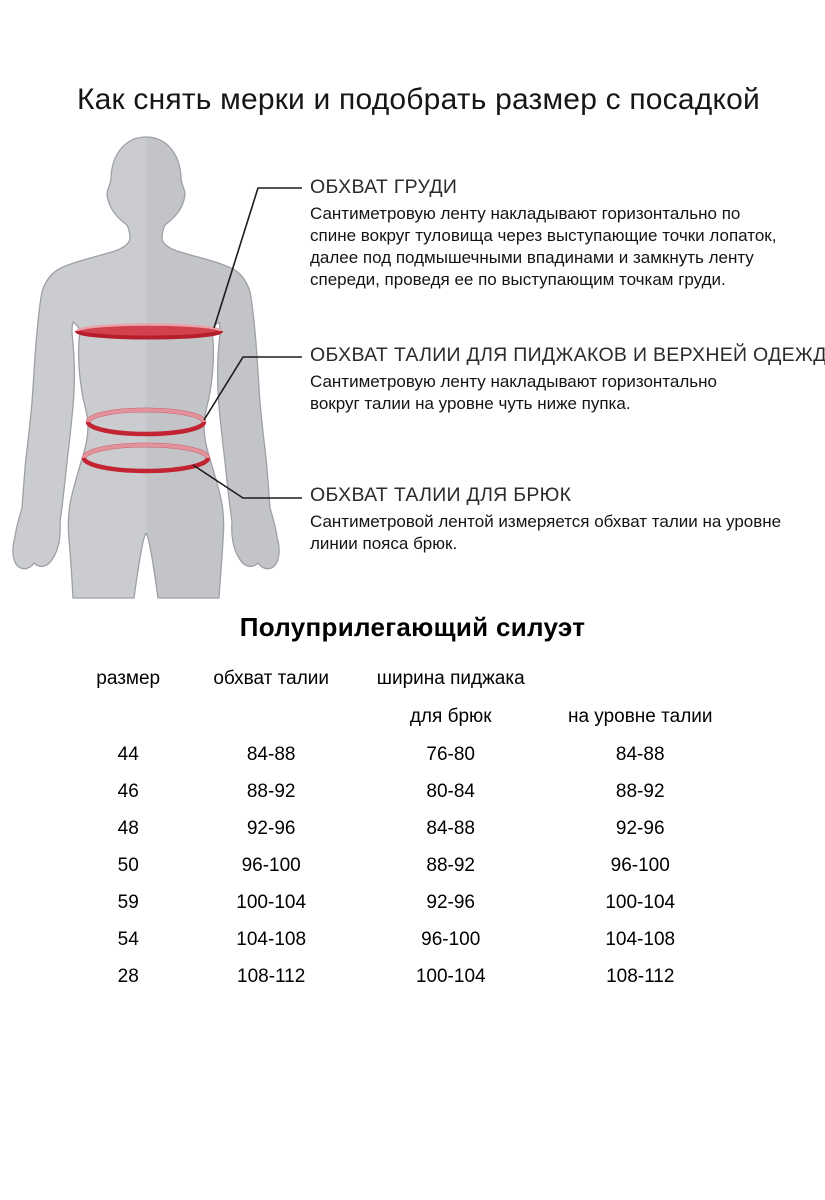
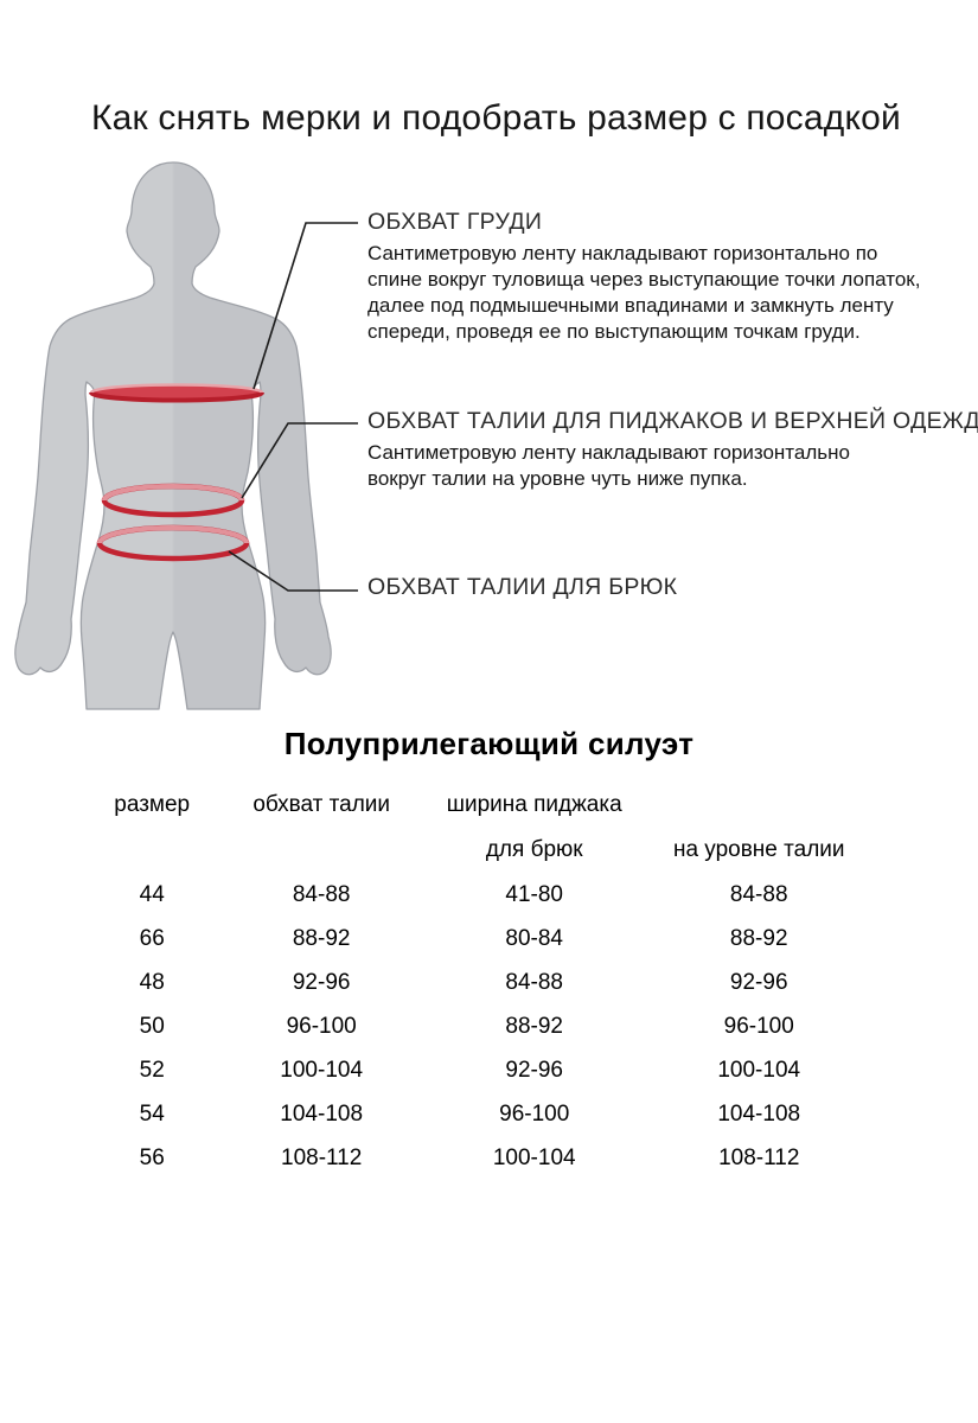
  Как снять мерки и подобрать размер с посадкой
  ОБХВАТ ГРУДИ
  Сантиметровую ленту накладывают горизонтально по
  спине вокруг туловища через выступающие точки лопаток,
  далее под подмышечными впадинами и замкнуть ленту
  спереди, проведя ее по выступающим точкам груди.
  ОБХВАТ ТАЛИИ ДЛЯ ПИДЖАКОВ И ВЕРХНЕЙ ОДЕЖД
  Сантиметровую ленту накладывают горизонтально
  вокруг талии на уровне чуть ниже пупка.
  ОБХВАТ ТАЛИИ ДЛЯ БРЮК
- Сантиметровой лентой измеряется обхват талии на уровне
- линии пояса брюк.
  Полуприлегающий силуэт
  размер
  обхват талии
  ширина пиджака
  для брюк
  на уровне талии
  44
  84-88
- 76-80
+ 41-80
  84-88
- 46
+ 66
  88-92
  80-84
  88-92
  48
  92-96
  84-88
  92-96
  50
  96-100
  88-92
  96-100
- 59
+ 52
  100-104
  92-96
  100-104
  54
  104-108
  96-100
  104-108
- 28
+ 56
  108-112
  100-104
  108-112
